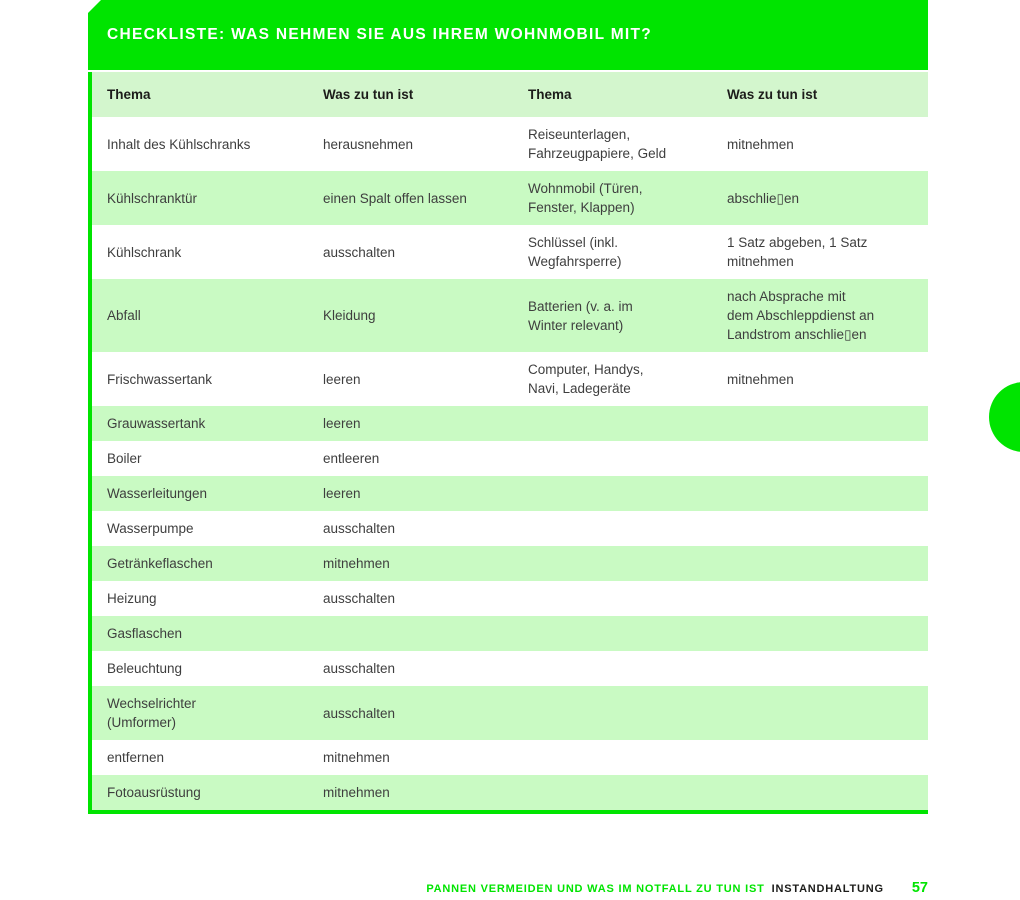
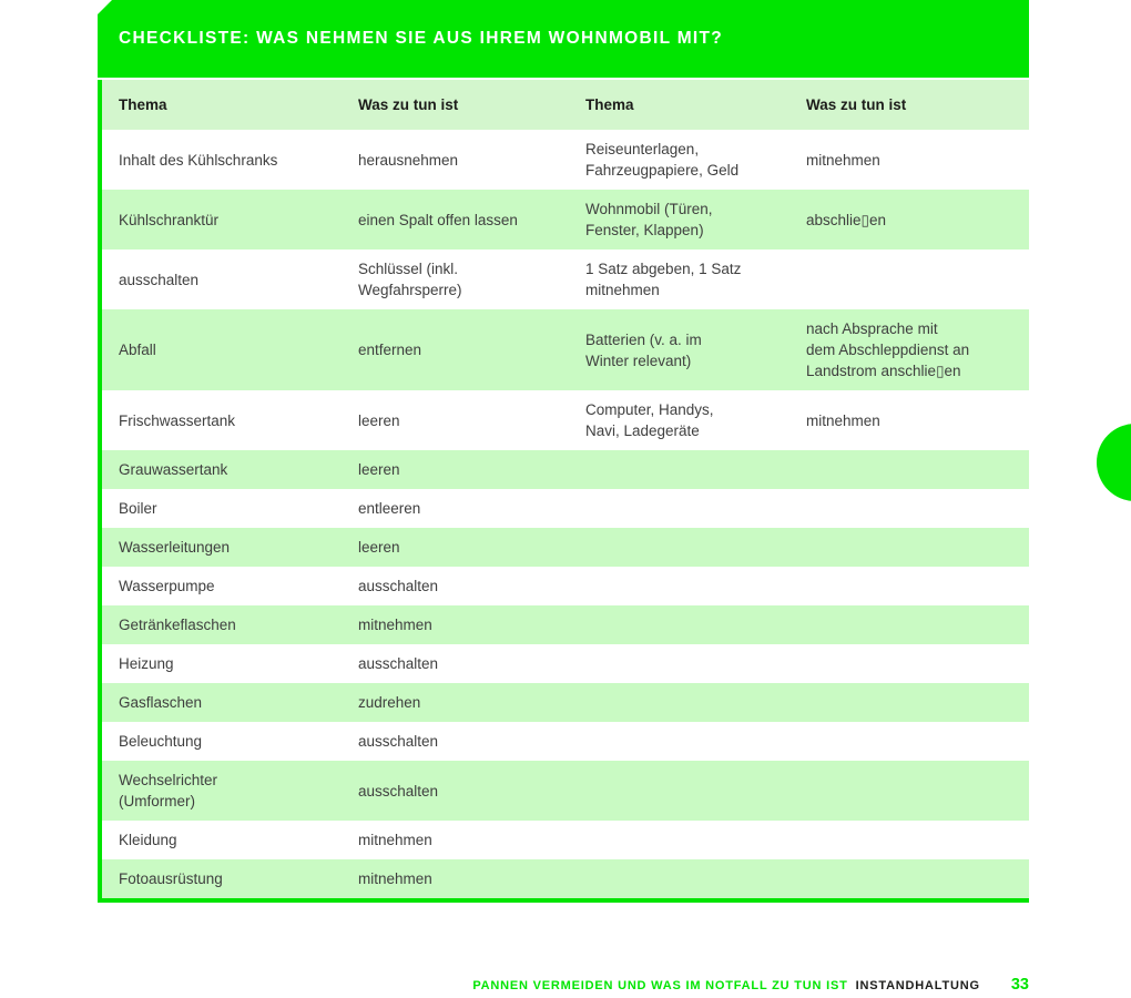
  CHECKLISTE: WAS NEHMEN SIE AUS IHREM WOHNMOBIL MIT?
  Thema
  Was zu tun ist
  Thema
  Was zu tun ist
  Inhalt des Kühlschranks
  herausnehmen
  Reiseunterlagen,
  Fahrzeugpapiere, Geld
  mitnehmen
  Kühlschranktür
  einen Spalt offen lassen
  Wohnmobil (Türen,
  Fenster, Klappen)
  abschlie▯en
- Kühlschrank
  ausschalten
  Schlüssel (inkl.
  Wegfahrsperre)
  1 Satz abgeben, 1 Satz
  mitnehmen
  Abfall
- Kleidung
+ entfernen
  Batterien (v. a. im
  Winter relevant)
  nach Absprache mit
  dem Abschleppdienst an
  Landstrom anschlie▯en
  Frischwassertank
  leeren
  Computer, Handys,
  Navi, Ladegeräte
  mitnehmen
  Grauwassertank
  leeren
  Boiler
  entleeren
  Wasserleitungen
  leeren
  Wasserpumpe
  ausschalten
  Getränkeflaschen
  mitnehmen
  Heizung
  ausschalten
  Gasflaschen
+ zudrehen
  Beleuchtung
  ausschalten
  Wechselrichter
  (Umformer)
  ausschalten
- entfernen
+ Kleidung
  mitnehmen
  Fotoausrüstung
  mitnehmen
  PANNEN VERMEIDEN UND WAS IM NOTFALL ZU TUN IST
  INSTANDHALTUNG
- 57
+ 33
